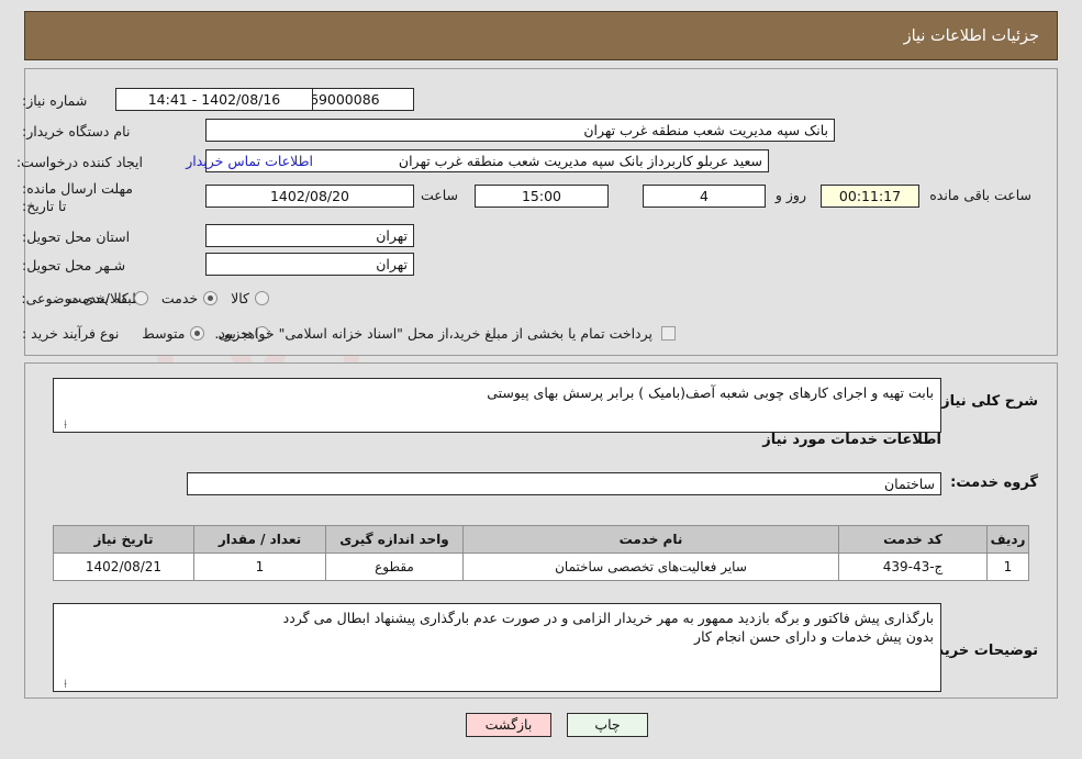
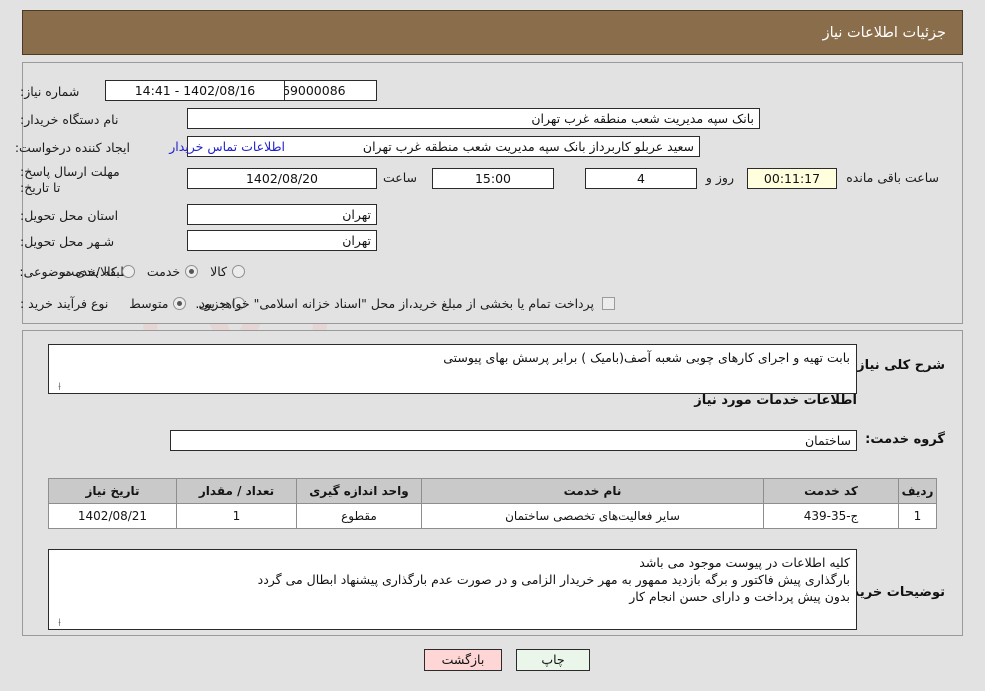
  جزئیات اطلاعات نیاز
  شماره نیاز:
  1402/08/16 - 14:41
  نام دستگاه خریدار:
  بانک سپه مدیریت شعب منطقه غرب تهران
  ایجاد کننده درخواست:
  سعید عربلو کاربرداز بانک سپه مدیریت شعب منطقه غرب تهران
  اطلاعات تماس خریدار
- مهلت ارسال مانده: تا تاریخ:
+ مهلت ارسال پاسخ: تا تاریخ:
  1402/08/20
  ساعت
  15:00
  4
  روز و
  00:11:17
  ساعت باقی مانده
  استان محل تحویل:
  تهران
  شـهر محل تحویل:
  تهران
  بقه بندی موضوعی:
  کالا
  خدمت
  کالا/خدمت
  نوع فرآیند خرید :
  جزیی
  متوسط
  پرداخت تمام یا بخشی از مبلغ خرید،از محل "اسناد خزانه اسلامی" خواهد بود.
  شرح کلی نیاز
  بابت تهیه و اجرای کارهای چوبی شعبه آصف(بامیک ) برابر پرسش بهای پیوستی
  ⟊
  اطلاعات خدمات مورد نیاز
  گروه خدمت:
  ساختمان
  ردیف	کد خدمت	نام خدمت	واحد اندازه گیری	تعداد / مقدار	تاریخ نیاز
- 1	ج-43-439	سایر فعالیتهای تخصصی ساختمان	مقطوع	1	1402/08/21
+ 1	ج-35-439	سایر فعالیتهای تخصصی ساختمان	مقطوع	1	1402/08/21
  توضیحات خری
+ کلیه اطلاعات در پیوست موجود می باشد
  بارگذاری پیش فاکتور و برگه بازدید ممهور به مهر خریدار الزامی و در صورت عدم بارگذاری پیشنهاد ابطال می گردد
- بدون پیش خدمات و دارای حسن انجام کار
+ بدون پیش پرداخت و دارای حسن انجام کار
  ⟊
  بازگشت
  چاپ
